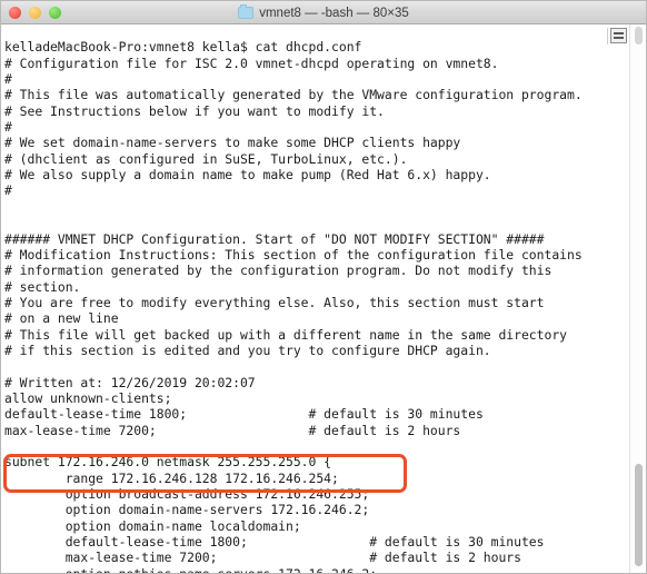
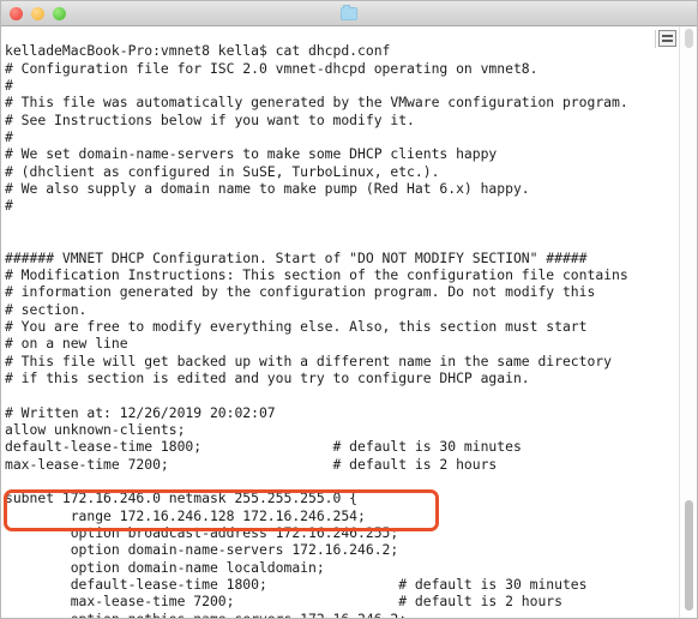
- vmnet8 — -bash — 80×35
  kelladeMacBook-Pro:vmnet8 kella$ cat dhcpd.conf
  # Configuration file for ISC 2.0 vmnet-dhcpd operating on vmnet8.
  #
  # This file was automatically generated by the VMware configuration program.
  # See Instructions below if you want to modify it.
  #
  # We set domain-name-servers to make some DHCP clients happy
  # (dhclient as configured in SuSE, TurboLinux, etc.).
  # We also supply a domain name to make pump (Red Hat 6.x) happy.
  #
  ###### VMNET DHCP Configuration. Start of "DO NOT MODIFY SECTION" #####
  # Modification Instructions: This section of the configuration file contains
  # information generated by the configuration program. Do not modify this
  # section.
  # You are free to modify everything else. Also, this section must start
  # on a new line
  # This file will get backed up with a different name in the same directory
  # if this section is edited and you try to configure DHCP again.
  # Written at: 12/26/2019 20:02:07
  allow unknown-clients;
  default-lease-time 1800; # default is 30 minutes
  max-lease-time 7200; # default is 2 hours
  subnet 172.16.246.0 netmask 255.255.255.0 {
  range 172.16.246.128 172.16.246.254;
  option broadcast-address 172.16.246.255;
  option domain-name-servers 172.16.246.2;
  option domain-name localdomain;
  default-lease-time 1800; # default is 30 minutes
  max-lease-time 7200; # default is 2 hours
